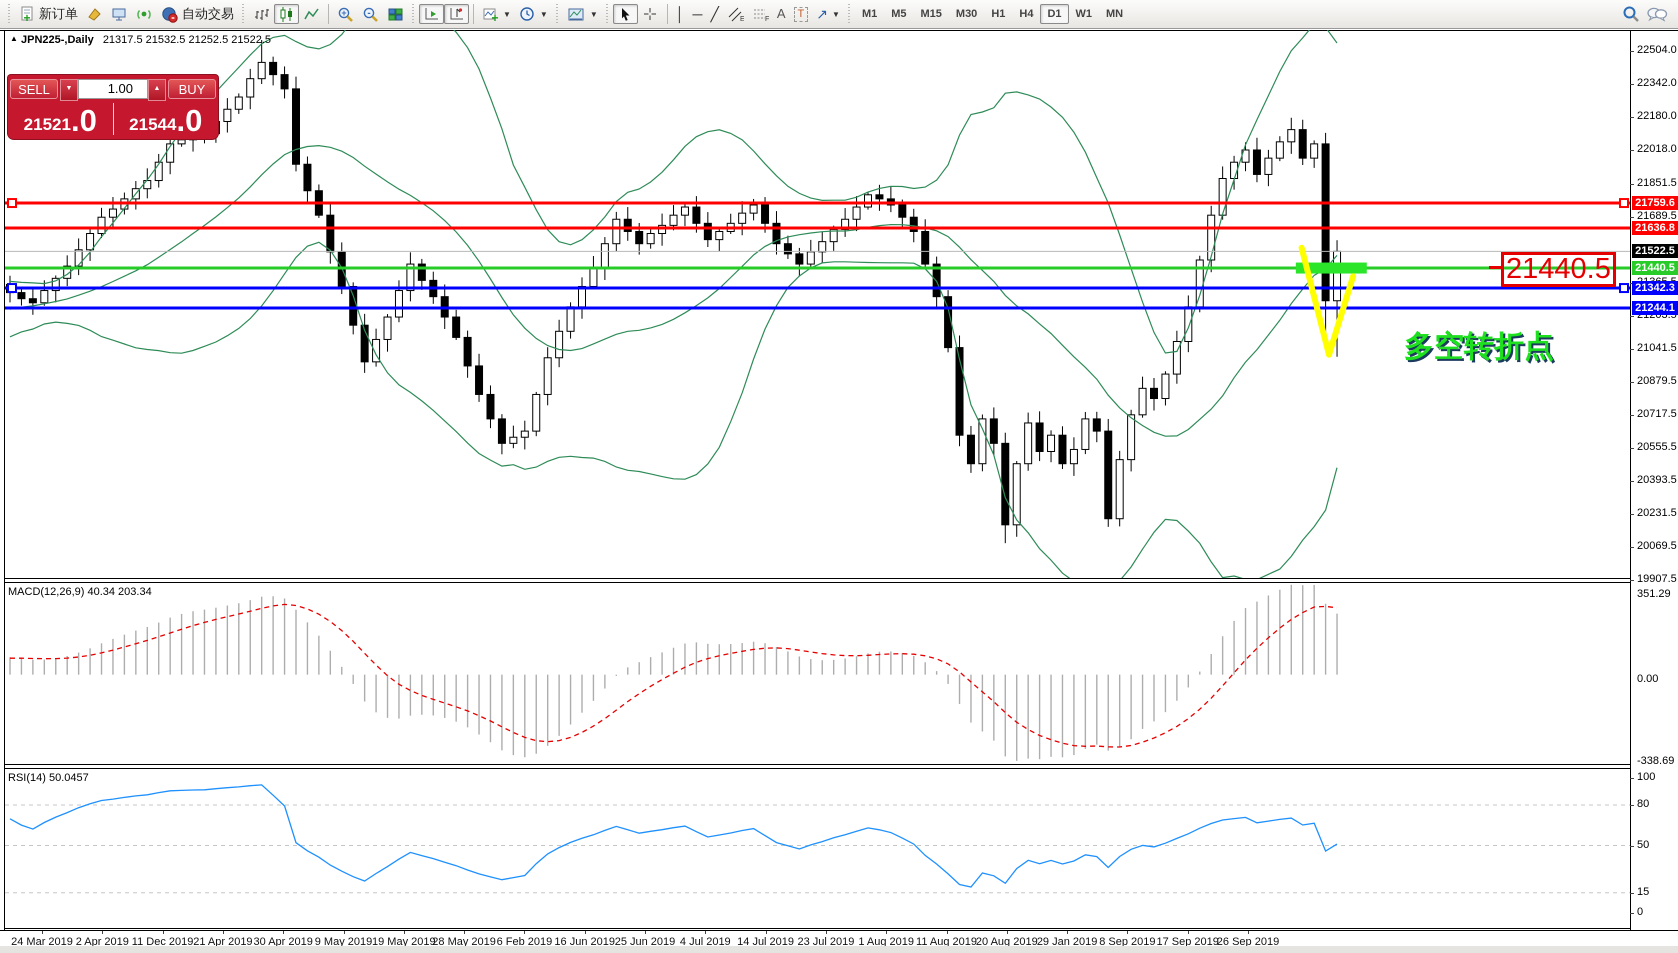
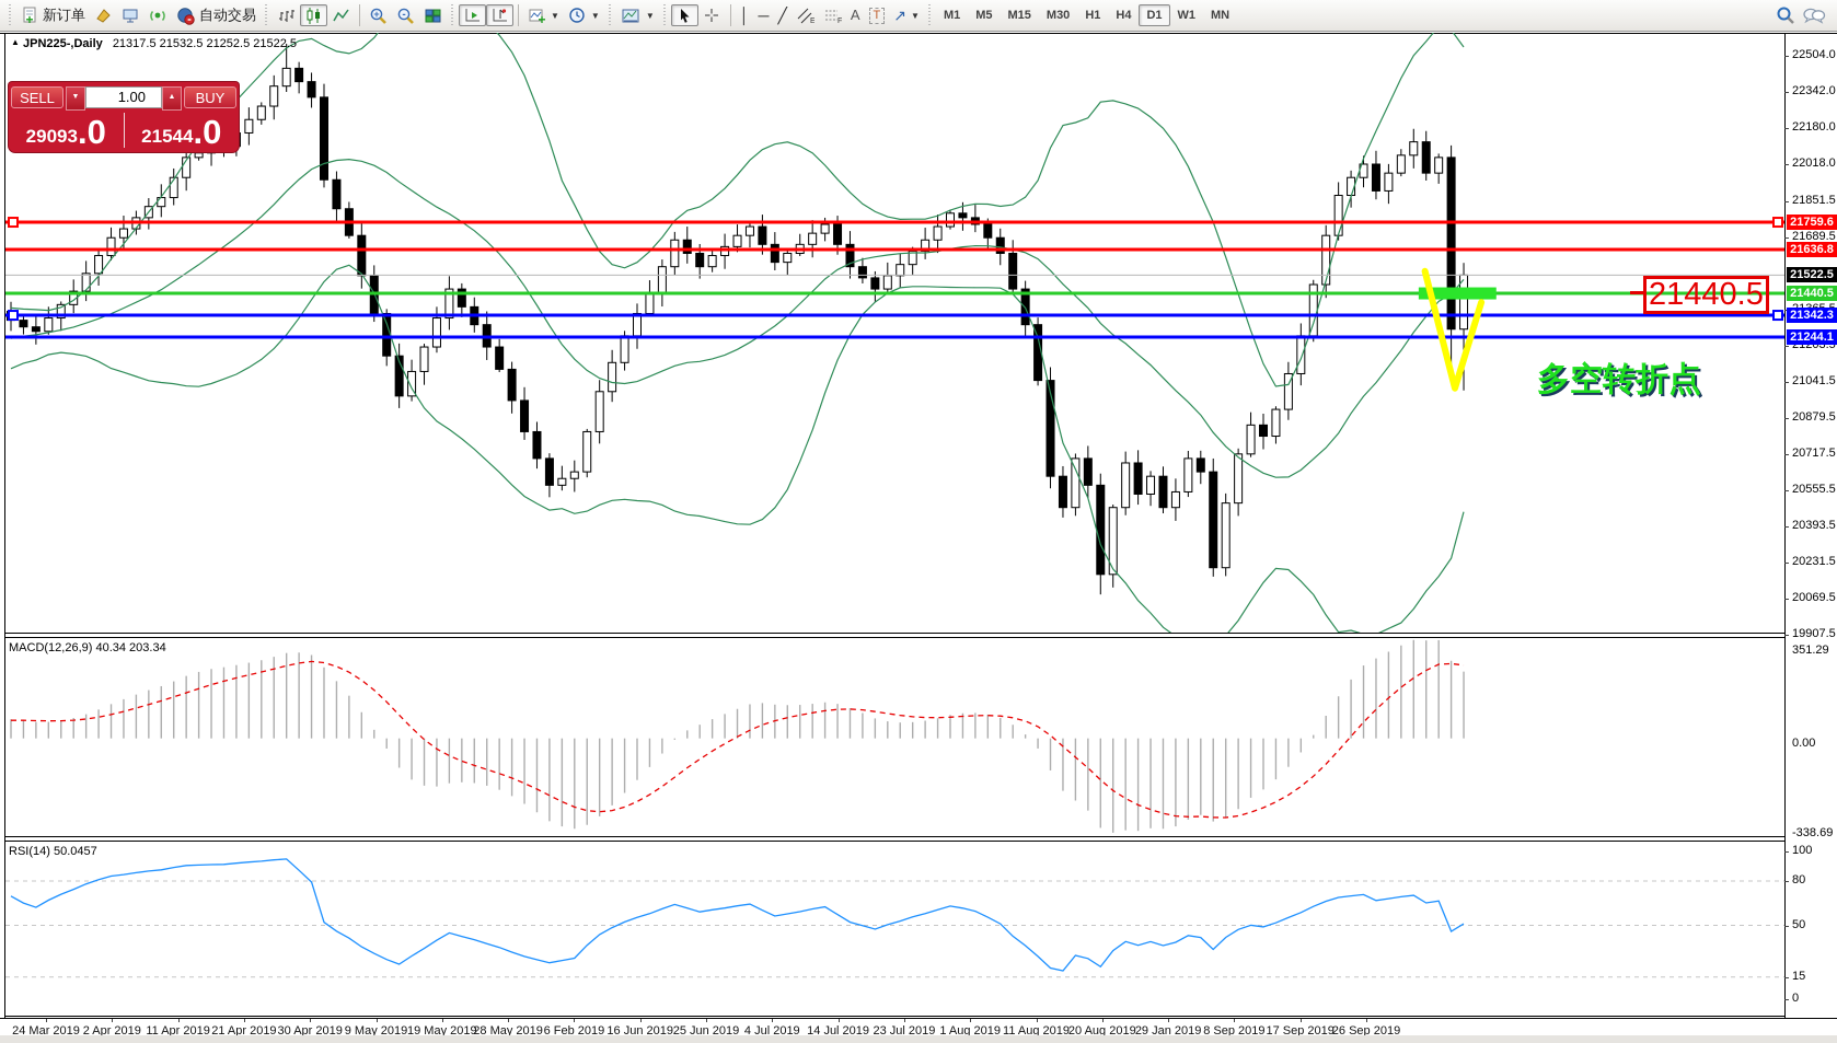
  +
  新订单
  自动交易
  +
  -
  +
  ▼
  ▼
  ▼
  │
  ─
  ╱
  A
  T
  ↗
  ▼
  M1
  M5
  M15
  M30
  H1
  H4
  D1
  W1
  MN
  ▲ JPN225-,Daily 21317.5 21532.5 21252.5 21522.5
  MACD(12,26,9) 40.34 203.34
  RSI(14) 50.0457
  351.29
  0.00
  -338.69
  21440.5
  多空转折点
  SELL
  1.00
  BUY
- 21521
+ 29093
  .0
  21544
  .0
  22504.0
  22342.0
  22180.0
  22018.0
  21851.5
  21689.5
  21203.5
  21041.5
  20879.5
  20717.5
  20555.5
  20393.5
  20231.5
  20069.5
  19907.5
  21759.6
  21636.8
  21440.5
  21342.3
  21244.1
  21522.5
  100
  80
  50
  15
  0
  24 Mar 2019
  2 Apr 2019
- 11 Dec 2019
+ 11 Apr 2019
  21 Apr 2019
  30 Apr 2019
  9 May 2019
  19 May 2019
  28 May 2019
  6 Feb 2019
  16 Jun 2019
  25 Jun 2019
  4 Jul 2019
  14 Jul 2019
  23 Jul 2019
  1 Aug 2019
  11 Aug 2019
  20 Aug 2019
  29 Jan 2019
  8 Sep 2019
  17 Sep 2019
  26 Sep 2019
